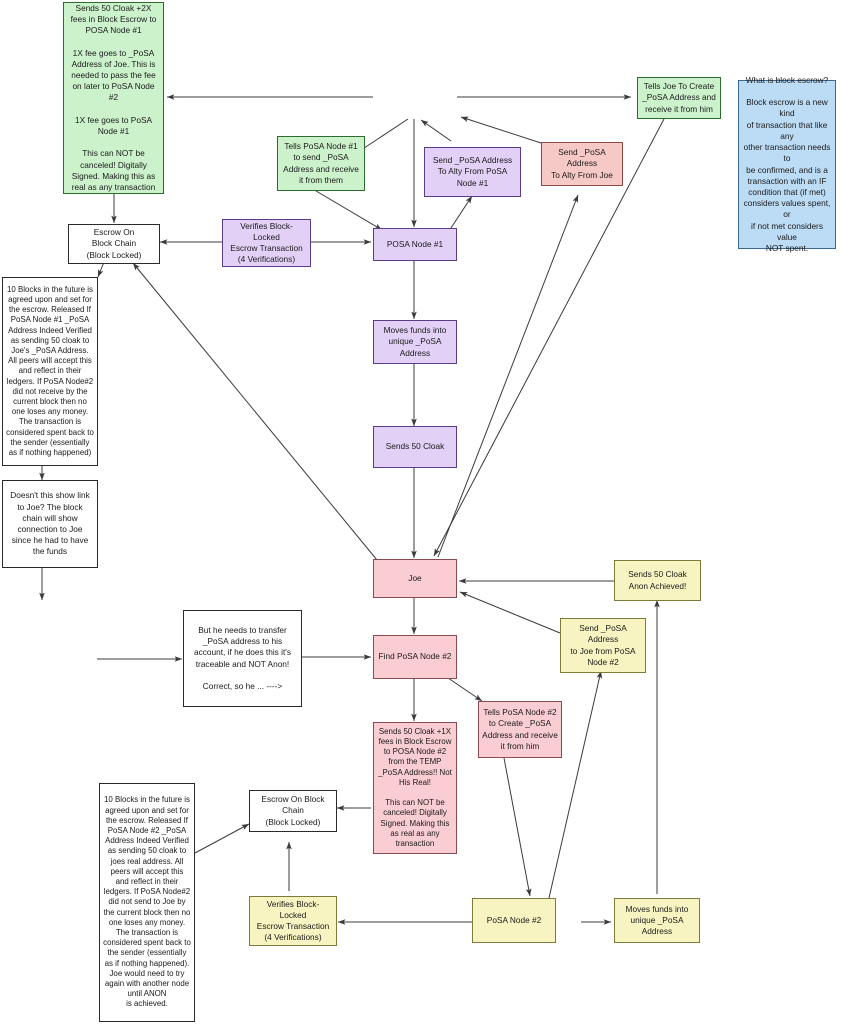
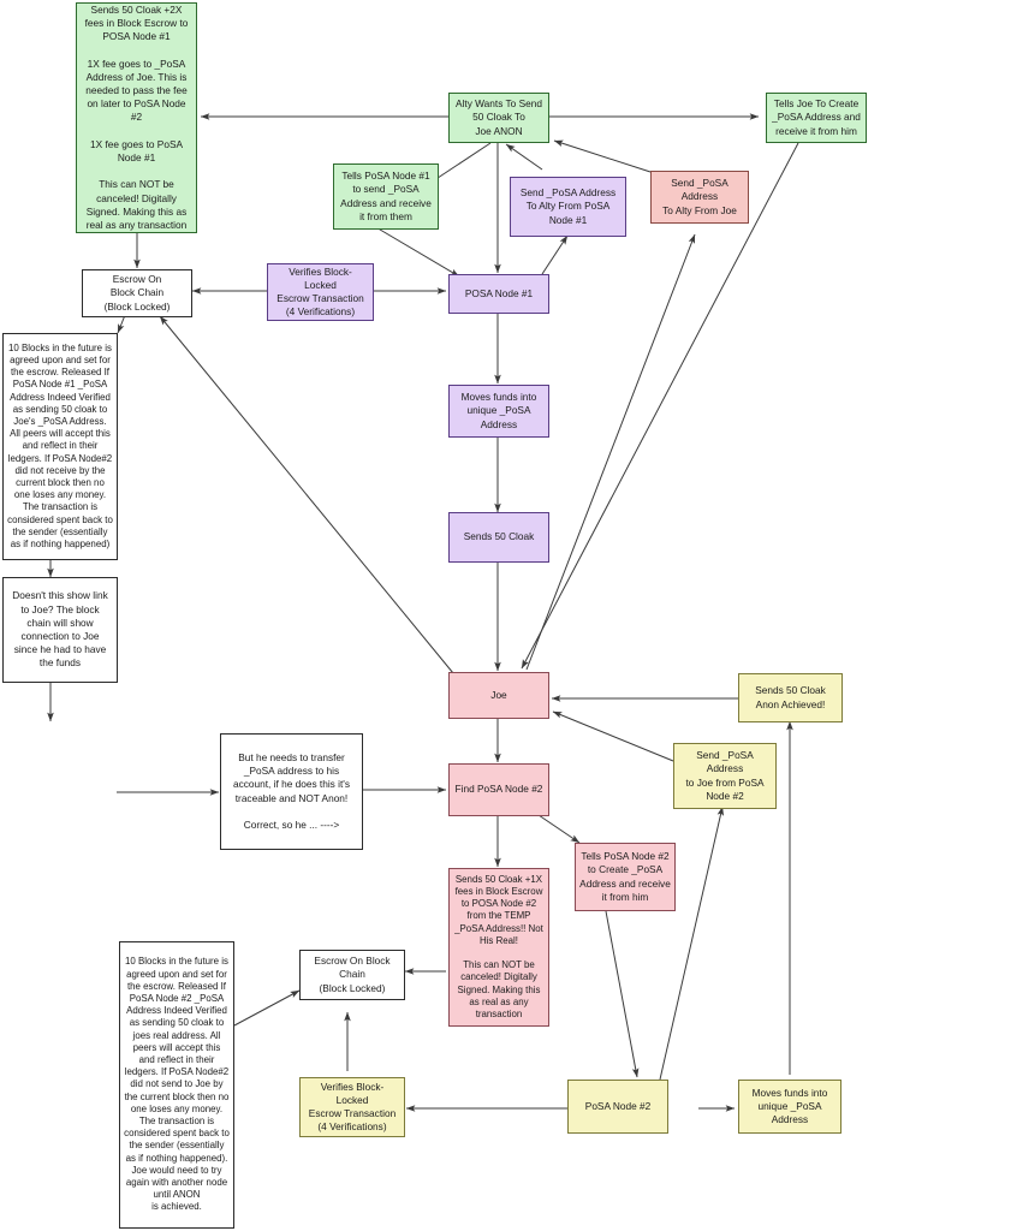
  Sends 50 Cloak +2X
  fees in Block Escrow to
  POSA Node #1
  1X fee goes to _PoSA
  Address of Joe. This is
  needed to pass the fee
  on later to PoSA Node
  #2
  1X fee goes to PoSA
  Node #1
  This can NOT be
  canceled! Digitally
  Signed. Making this as
  real as any transaction
+ Alty Wants To Send
+ 50 Cloak To
+ Joe ANON
  Tells Joe To Create
  _PoSA Address and
  receive it from him
- What is block escrow?
- Block escrow is a new kind
- of transaction that like any
- other transaction needs to
- be confirmed, and is a
- transaction with an IF
- condition that (if met)
- considers values spent, or
- if not met considers value
- NOT spent.
  Tells PoSA Node #1
  to send _PoSA
  Address and receive
  it from them
  Send _PoSA Address
  To Alty From PoSA
  Node #1
  Send _PoSA
  Address
  To Alty From Joe
  Escrow On
  Block Chain
  (Block Locked)
  Verifies Block-
  Locked
  Escrow Transaction
  (4 Verifications)
  POSA Node #1
  10 Blocks in the future is
  agreed upon and set for
  the escrow. Released If
  PoSA Node #1 _PoSA
  Address Indeed Verified
  as sending 50 cloak to
  Joe's _PoSA Address.
  All peers will accept this
  and reflect in their
  ledgers. If PoSA Node#2
  did not receive by the
  current block then no
  one loses any money.
  The transaction is
  considered spent back to
  the sender (essentially
  as if nothing happened)
  Doesn't this show link
  to Joe? The block
  chain will show
  connection to Joe
  since he had to have
  the funds
  Moves funds into
  unique _PoSA
  Address
  Sends 50 Cloak
  Joe
  But he needs to transfer
  _PoSA address to his
  account, if he does this it's
  traceable and NOT Anon!
  Correct, so he ... ---->
  Find PoSA Node #2
  Sends 50 Cloak
  Anon Achieved!
  Send _PoSA
  Address
  to Joe from PoSA
  Node #2
  Tells PoSA Node #2
  to Create _PoSA
  Address and receive
  it from him
  Sends 50 Cloak +1X
  fees in Block Escrow
  to POSA Node #2
  from the TEMP
  _PoSA Address!! Not
  His Real!
  This can NOT be
  canceled! Digitally
  Signed. Making this
  as real as any
  transaction
  10 Blocks in the future is
  agreed upon and set for
  the escrow. Released If
  PoSA Node #2 _PoSA
  Address Indeed Verified
  as sending 50 cloak to
  joes real address. All
  peers will accept this
  and reflect in their
  ledgers. If PoSA Node#2
  did not send to Joe by
  the current block then no
  one loses any money.
  The transaction is
  considered spent back to
  the sender (essentially
  as if nothing happened).
  Joe would need to try
  again with another node
  until ANON
  is achieved.
  Escrow On Block
  Chain
  (Block Locked)
  Verifies Block-
  Locked
  Escrow Transaction
  (4 Verifications)
  PoSA Node #2
  Moves funds into
  unique _PoSA
  Address
